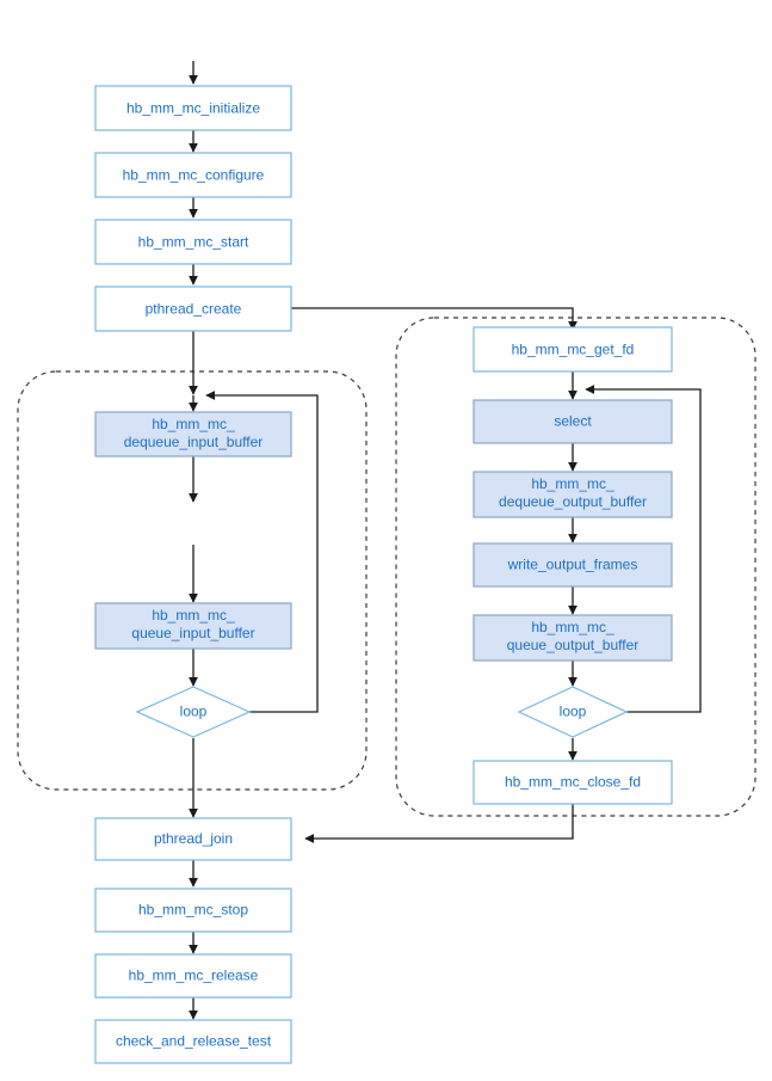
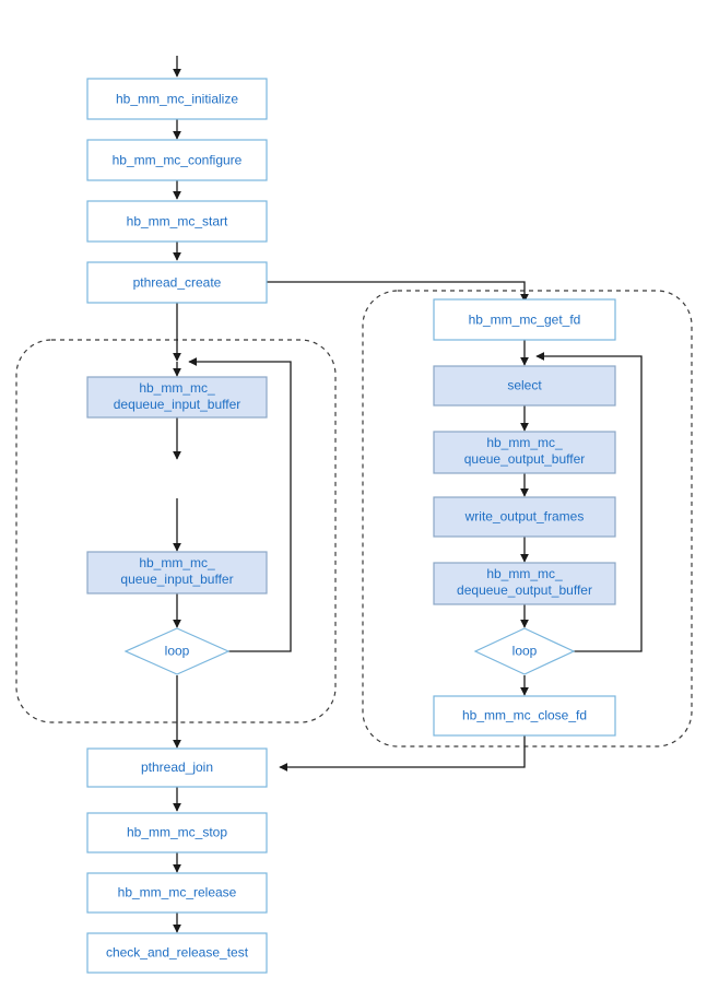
  hb_mm_mc_initialize
  hb_mm_mc_configure
  hb_mm_mc_start
  pthread_create
  hb_mm_mc_
  dequeue_input_buffer
  hb_mm_mc_
  queue_input_buffer
  loop
  hb_mm_mc_get_fd
  select
  hb_mm_mc_
- dequeue_output_buffer
+ queue_output_buffer
  write_output_frames
  hb_mm_mc_
- queue_output_buffer
+ dequeue_output_buffer
  loop
  hb_mm_mc_close_fd
  pthread_join
  hb_mm_mc_stop
  hb_mm_mc_release
  check_and_release_test
